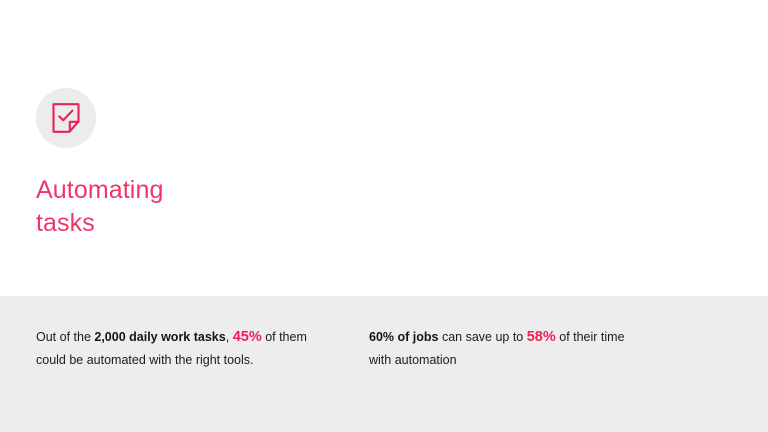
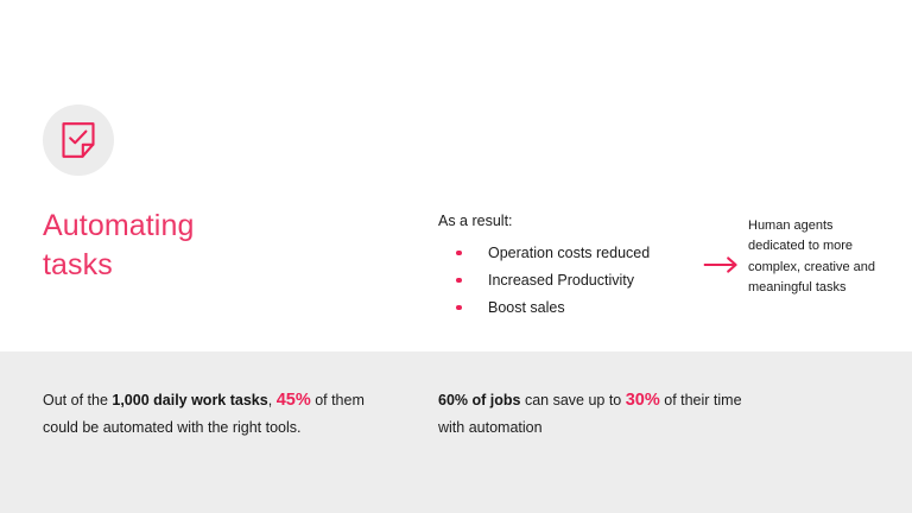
  Automating
  tasks
+ As a result:
+ Operation costs reduced
+ Increased Productivity
+ Boost sales
+ Human agents dedicated to more complex, creative and meaningful tasks
- Out of the 2,000 daily work tasks, 45% of them could be automated with the right tools.
+ Out of the 1,000 daily work tasks, 45% of them could be automated with the right tools.
- 60% of jobs can save up to 58% of their time with automation
+ 60% of jobs can save up to 30% of their time with automation
